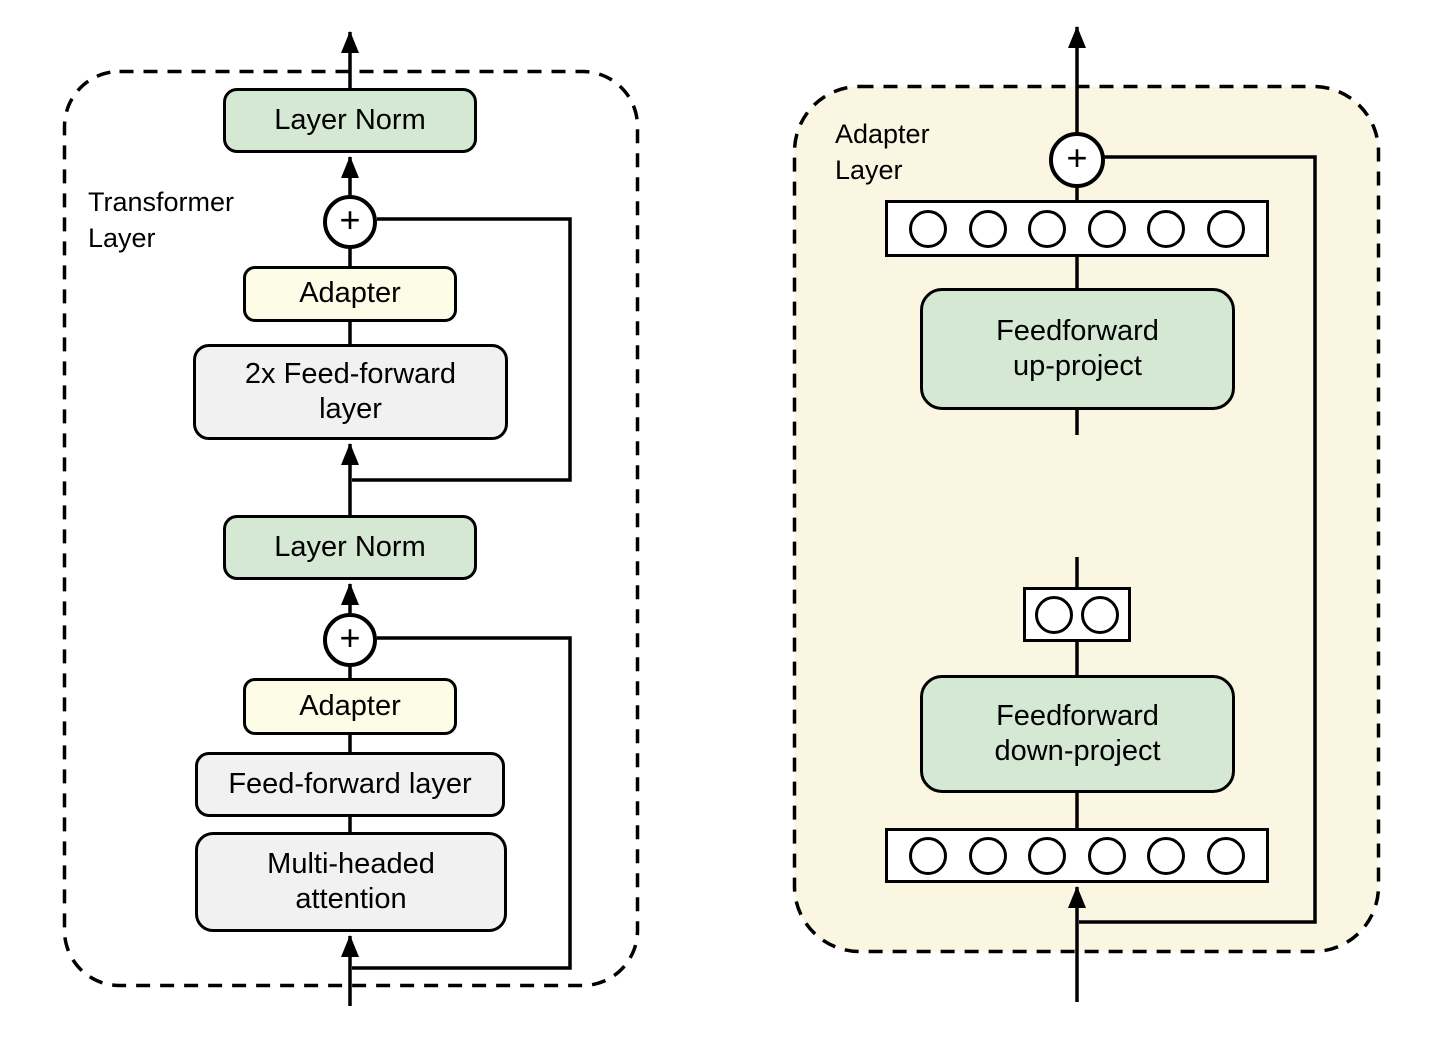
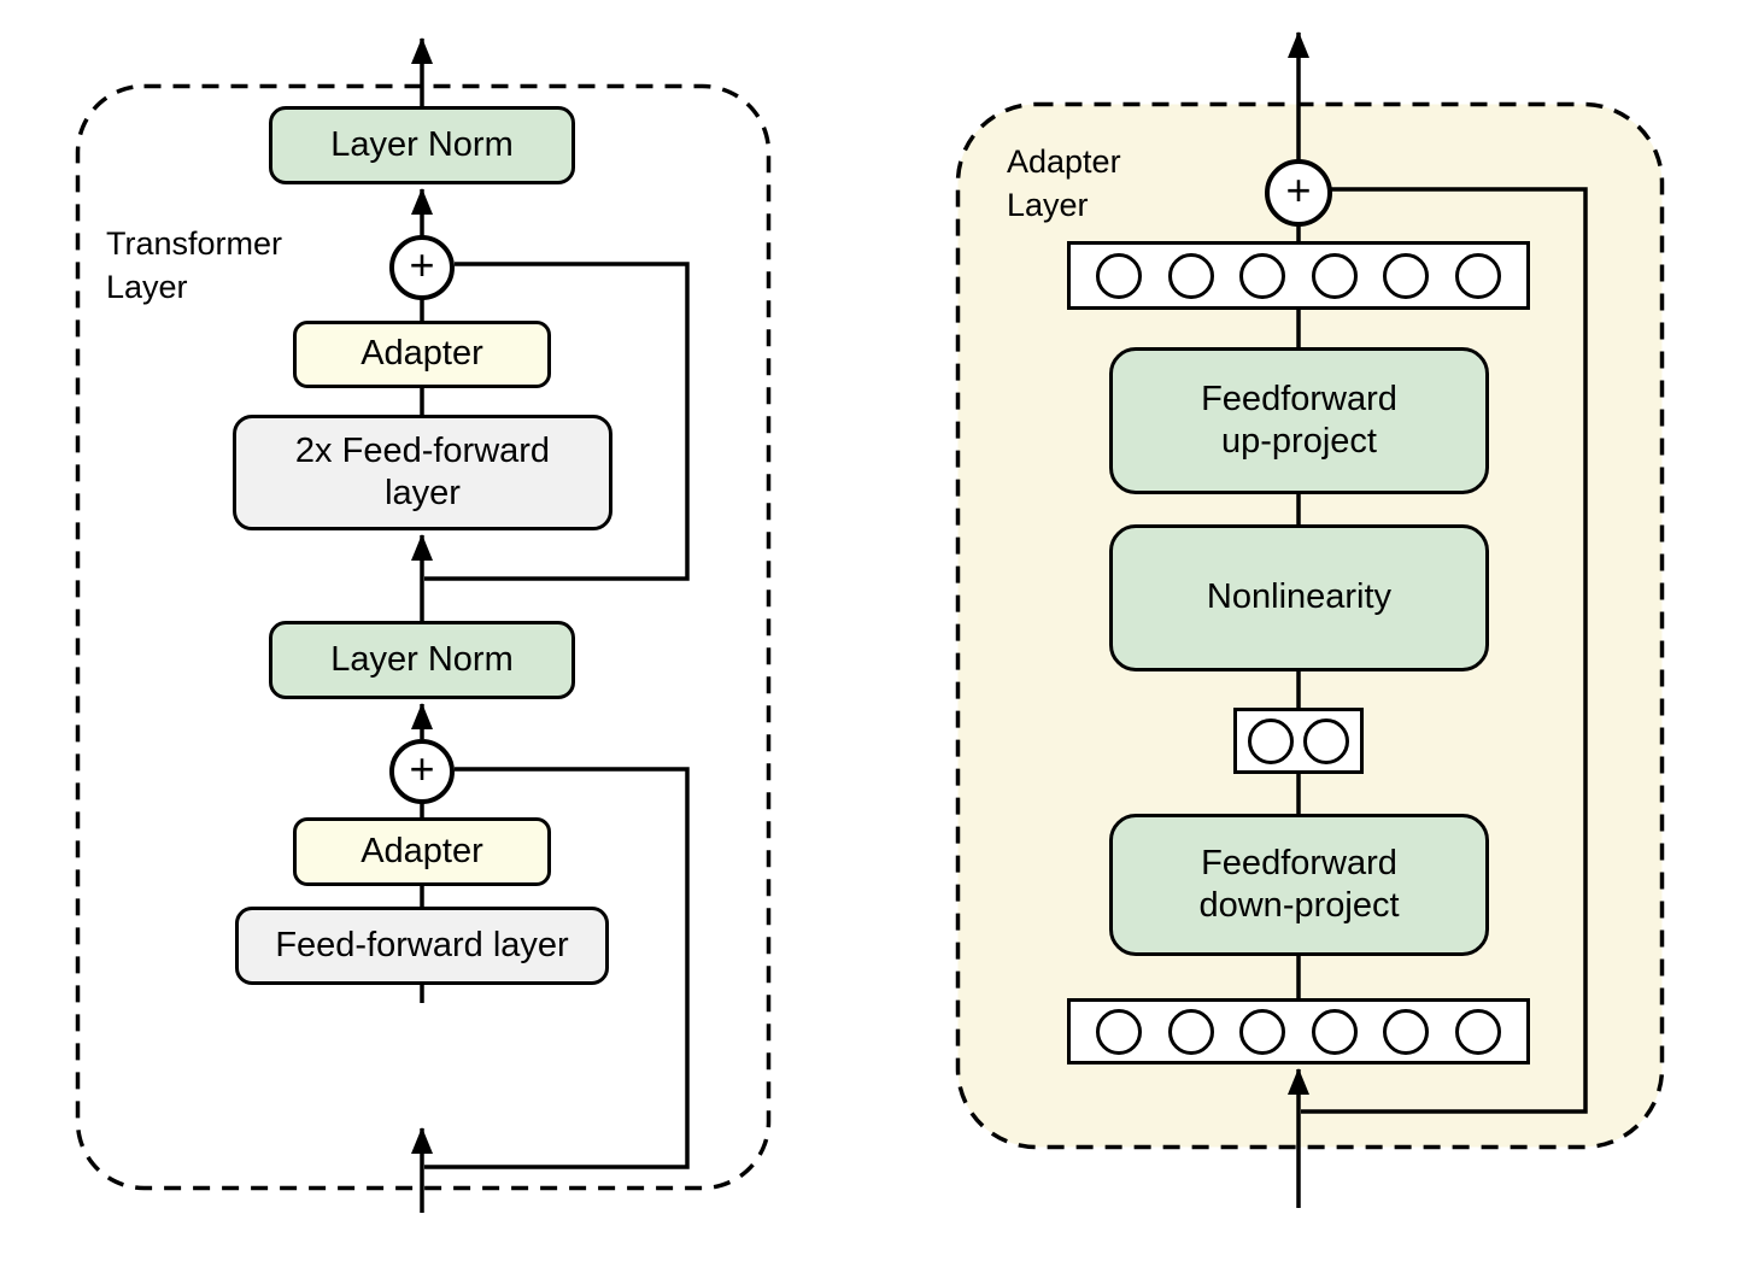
  Transformer
  Layer
  Layer Norm
  +
  Adapter
  2x Feed-forward
  layer
  Layer Norm
  +
  Adapter
  Feed-forward layer
- Multi-headed
- attention
  Adapter
  Layer
  +
  Feedforward
  up-project
+ Nonlinearity
  Feedforward
  down-project
